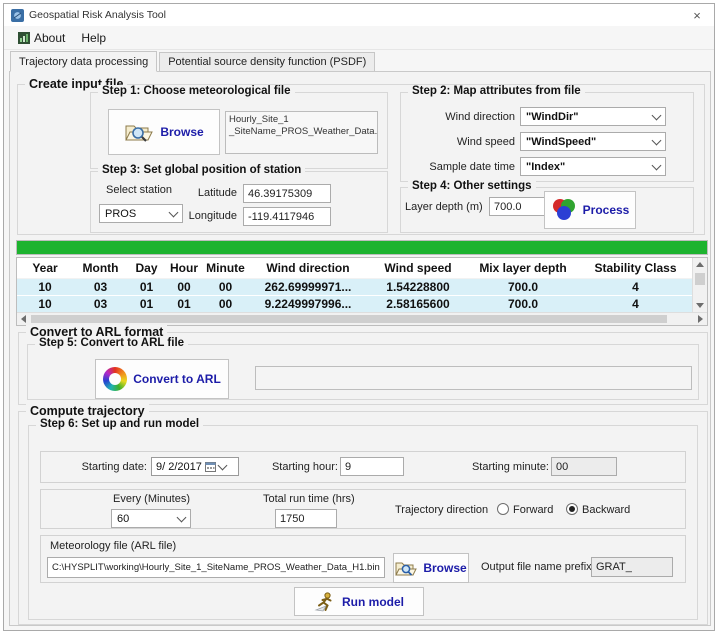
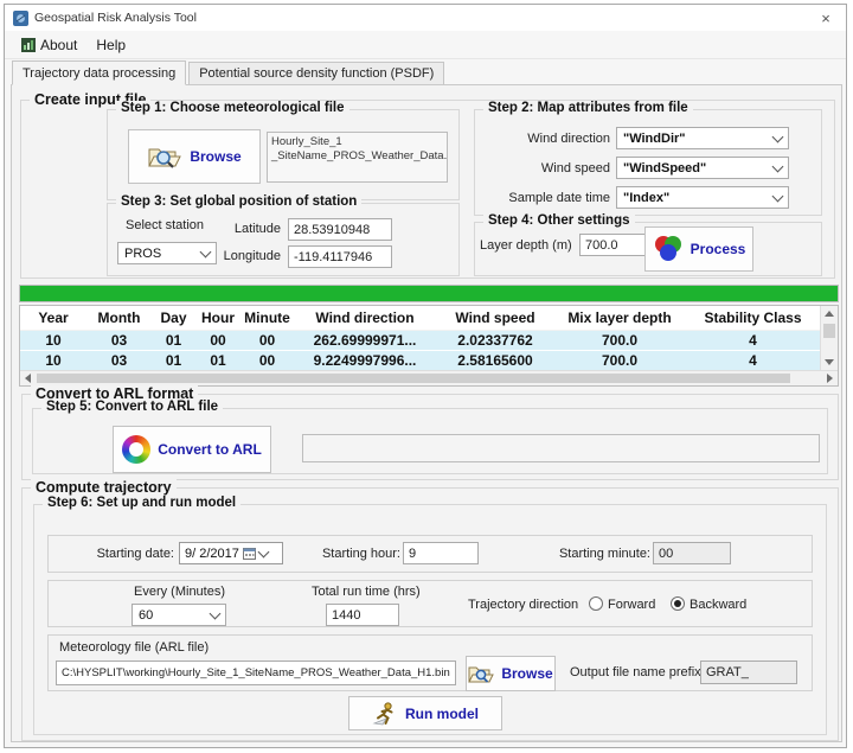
  Geospatial Risk Analysis Tool
  ×
  About
  Help
  Trajectory data processing
  Potential source density function (PSDF)
  Create input file
  Step 1: Choose meteorological file
  Browse
  Hourly_Site_1
  _SiteName_PROS_Weather_Data.
  Step 2: Map attributes from file
  Wind direction
  "WindDir"
  Wind speed
  "WindSpeed"
  Sample date time
  "Index"
  Step 3: Set global position of station
  Select station
  PROS
  Latitude
- 46.39175309
+ 28.53910948
  Longitude
  -119.4117946
  Step 4: Other settings
  Layer depth (m)
  700.0
  Process
  Year
  Month
  Day
  Hour
  Minute
  Wind direction
  Wind speed
  Mix layer depth
  Stability Class
  10
  03
  01
  00
  00
  262.69999971...
- 1.54228800
+ 2.02337762
  700.0
  4
  10
  03
  01
  01
  00
  9.2249997996...
  2.58165600
  700.0
  4
  Convert to ARL format
  Step 5: Convert to ARL file
  Convert to ARL
  Compute trajectory
  Step 6: Set up and run model
  Starting date:
  9/ 2/2017
  Starting hour:
  9
  Starting minute:
  00
  Every (Minutes)
  60
  Total run time (hrs)
- 1750
+ 1440
  Trajectory direction
  Forward
  Backward
  Meteorology file (ARL file)
  C:\HYSPLIT\working\Hourly_Site_1_SiteName_PROS_Weather_Data_H1.bin
  Browse
  Output file name prefix
  GRAT_
  Run model
